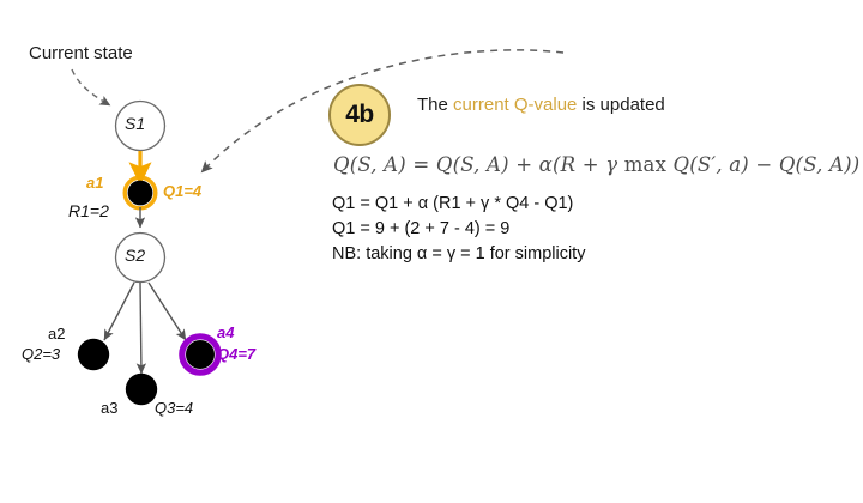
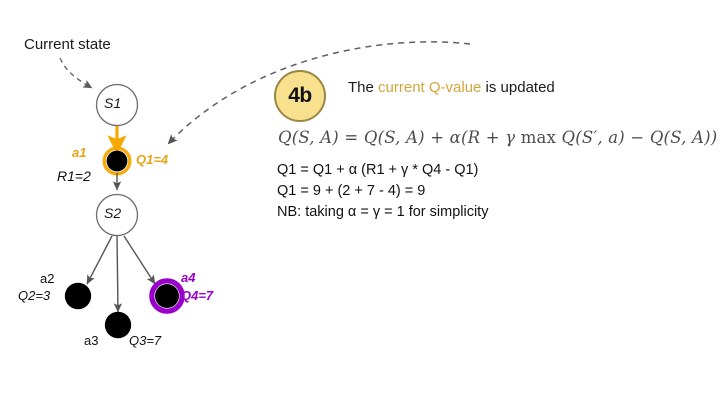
  Current state
  S1
  S2
  a1
  Q1=4
  R1=2
  a2
  Q2=3
  a3
- Q3=4
+ Q3=7
  a4
  Q4=7
  4b
  The current Q-value is updated
  Q(S, A) = Q(S, A) + α(R + γ max Q(S′, a) − Q(S, A))
  Q1 = Q1 + α (R1 + γ * Q4 - Q1)
  Q1 = 9 + (2 + 7 - 4) = 9
  NB: taking α = γ = 1 for simplicity
